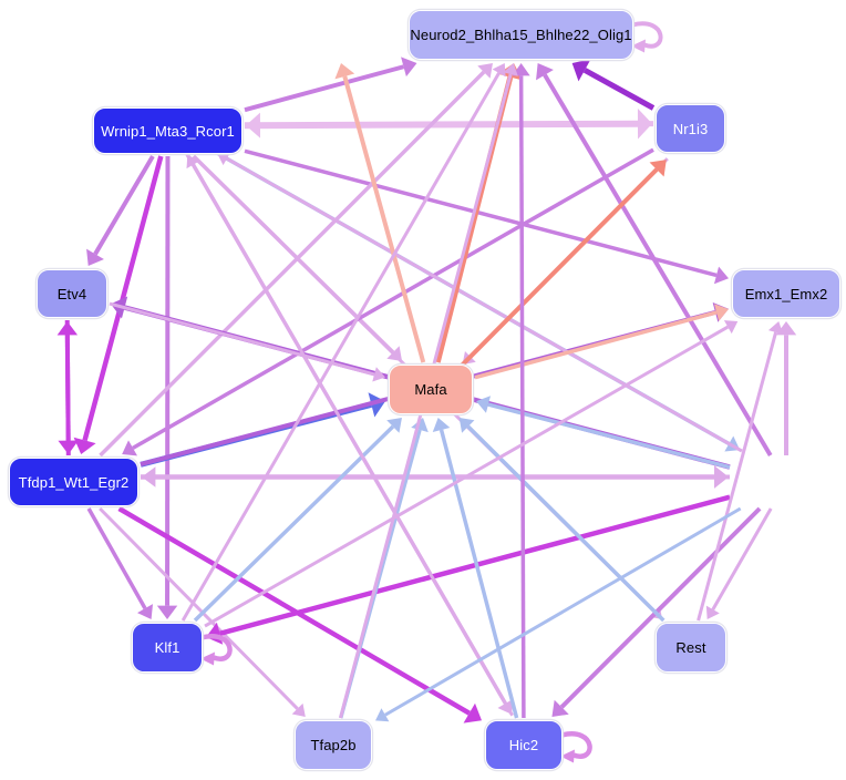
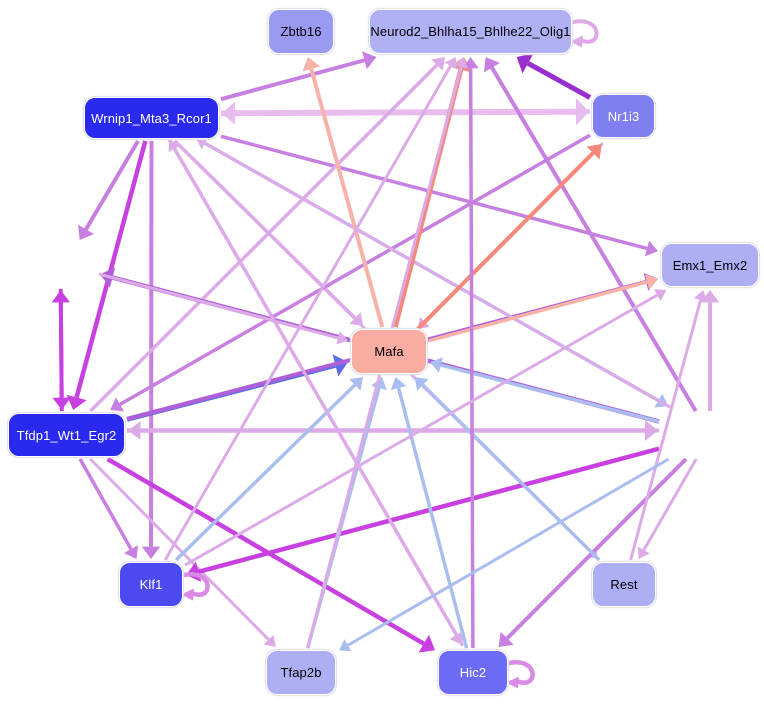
+ Zbtb16
  Neurod2_Bhlha15_Bhlhe22_Olig1
  Wrnip1_Mta3_Rcor1
  Nr1i3
- Etv4
  Emx1_Emx2
  Mafa
  Tfdp1_Wt1_Egr2
  Klf1
  Rest
  Tfap2b
  Hic2
